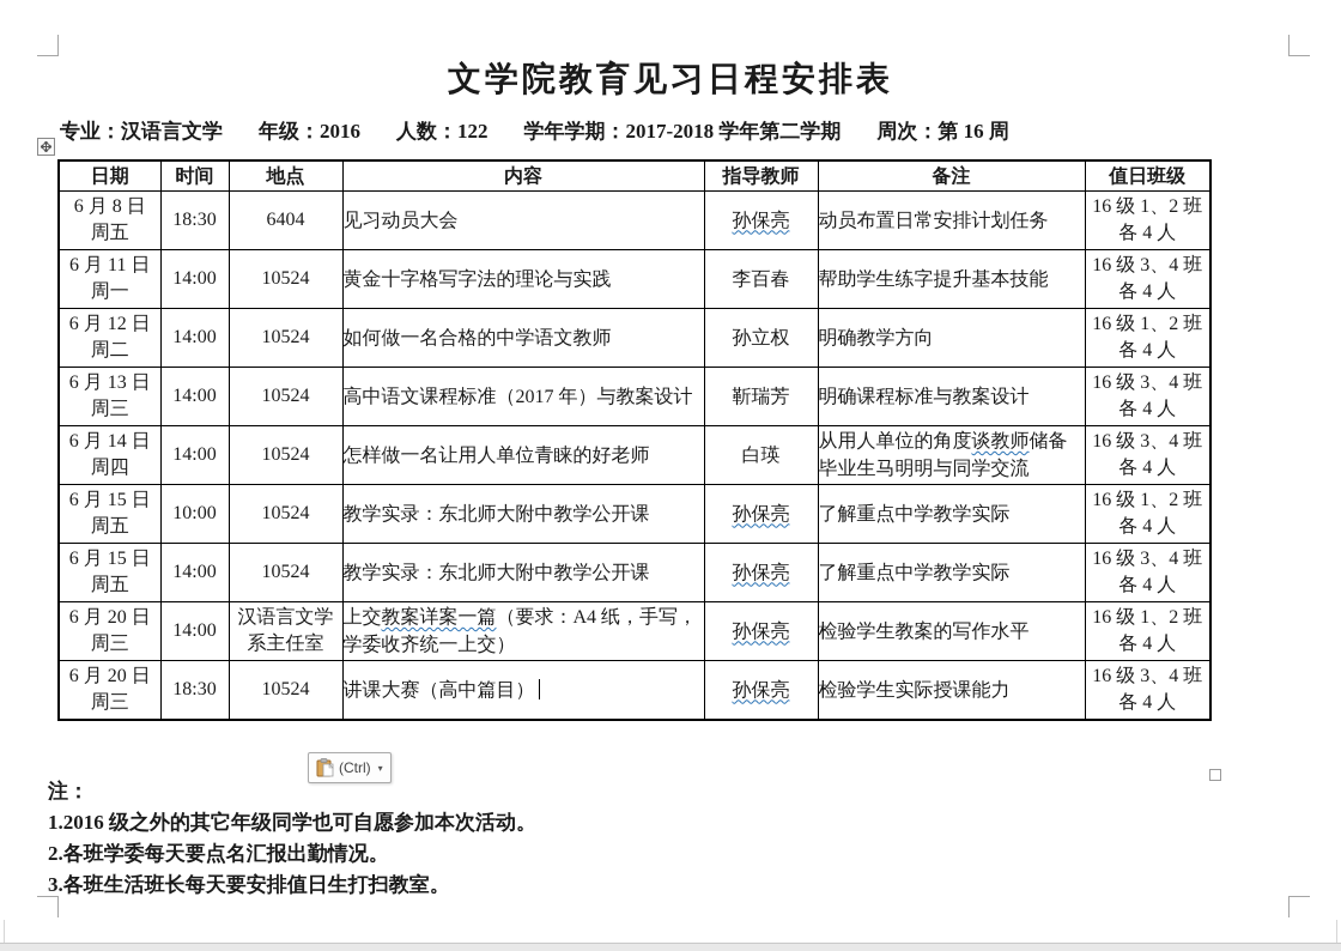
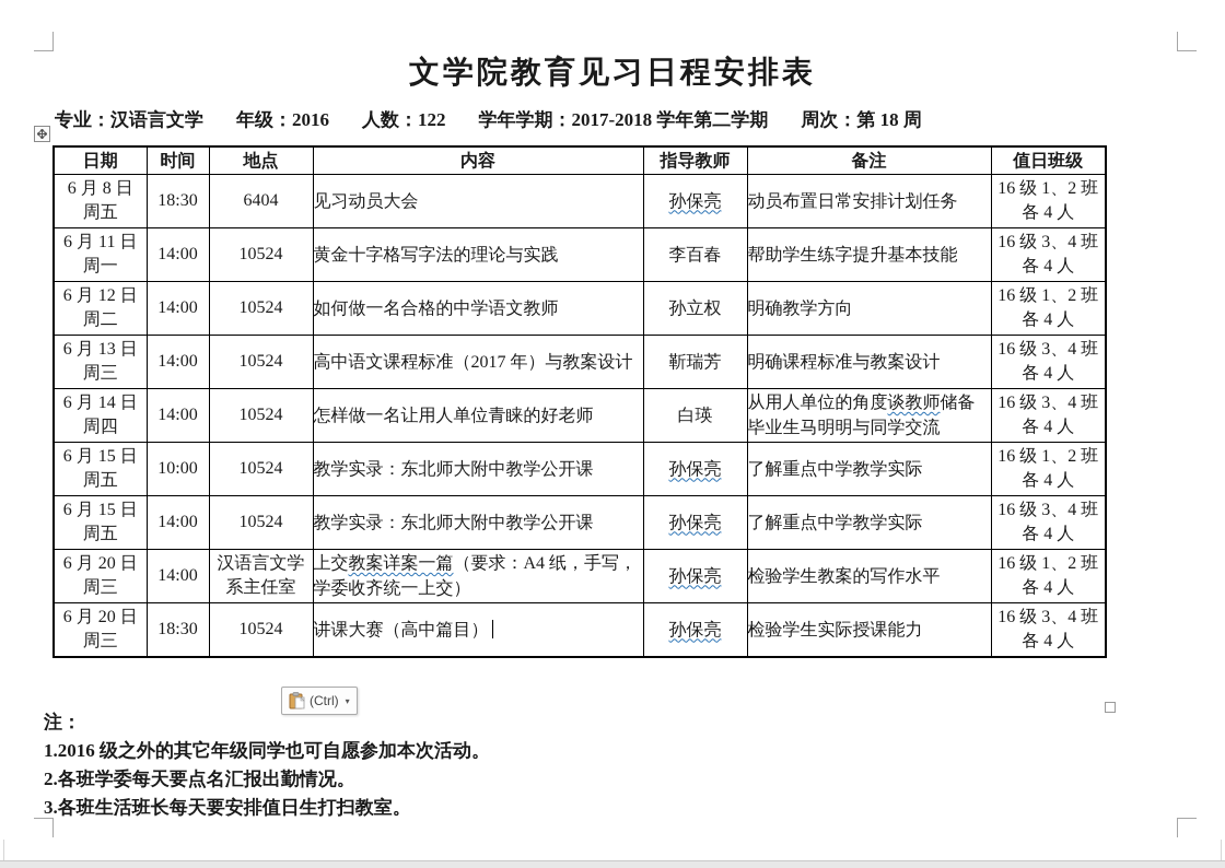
  文学院教育见习日程安排表
- 专业：汉语言文学 年级：2016 人数：122 学年学期：2017-2018 学年第二学期 周次：第 16 周
+ 专业：汉语言文学 年级：2016 人数：122 学年学期：2017-2018 学年第二学期 周次：第 18 周
  日期	时间	地点	内容	指导教师	备注	值日班级
  6 月 8 日周五	18:30	6404	见习动员大会	孙保亮	动员布置日常安排计划任务	16 级 1、2 班各 4 人
  6 月 11 日周一	14:00	10524	黄金十字格写字法的理论与实践	李百春	帮助学生练字提升基本技能	16 级 3、4 班各 4 人
  6 月 12 日周二	14:00	10524	如何做一名合格的中学语文教师	孙立权	明确教学方向	16 级 1、2 班各 4 人
  6 月 13 日周三	14:00	10524	高中语文课程标准（2017 年）与教案设计	靳瑞芳	明确课程标准与教案设计	16 级 3、4 班各 4 人
  6 月 14 日周四	14:00	10524	怎样做一名让用人单位青睐的好老师	白瑛	从用人单位的角度谈教师储备毕业生马明明与同学交流	16 级 3、4 班各 4 人
  6 月 15 日周五	10:00	10524	教学实录：东北师大附中教学公开课	孙保亮	了解重点中学教学实际	16 级 1、2 班各 4 人
  6 月 15 日周五	14:00	10524	教学实录：东北师大附中教学公开课	孙保亮	了解重点中学教学实际	16 级 3、4 班各 4 人
  6 月 20 日周三	14:00	汉语言文学系主任室	上交教案详案一篇（要求：A4 纸，手写，学委收齐统一上交）	孙保亮	检验学生教案的写作水平	16 级 1、2 班各 4 人
  6 月 20 日周三	18:30	10524	讲课大赛（高中篇目）	孙保亮	检验学生实际授课能力	16 级 3、4 班各 4 人
  (Ctrl)
  ▾
  注：
  1.2016 级之外的其它年级同学也可自愿参加本次活动。
  2.各班学委每天要点名汇报出勤情况。
  3.各班生活班长每天要安排值日生打扫教室。
